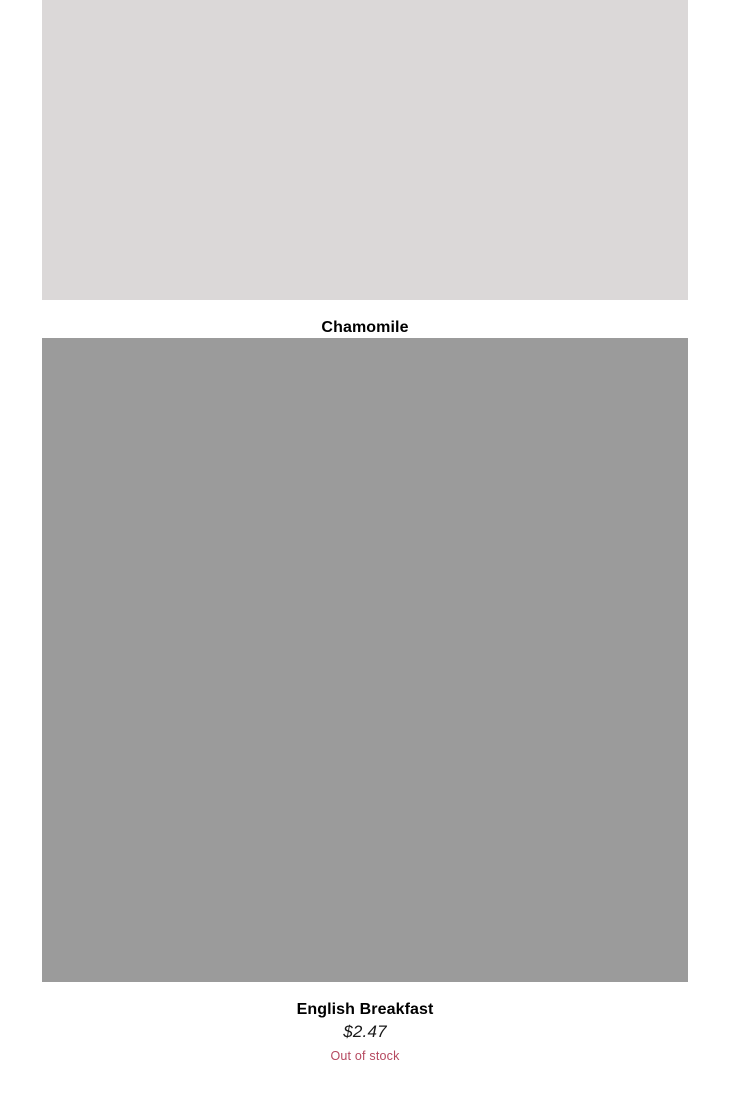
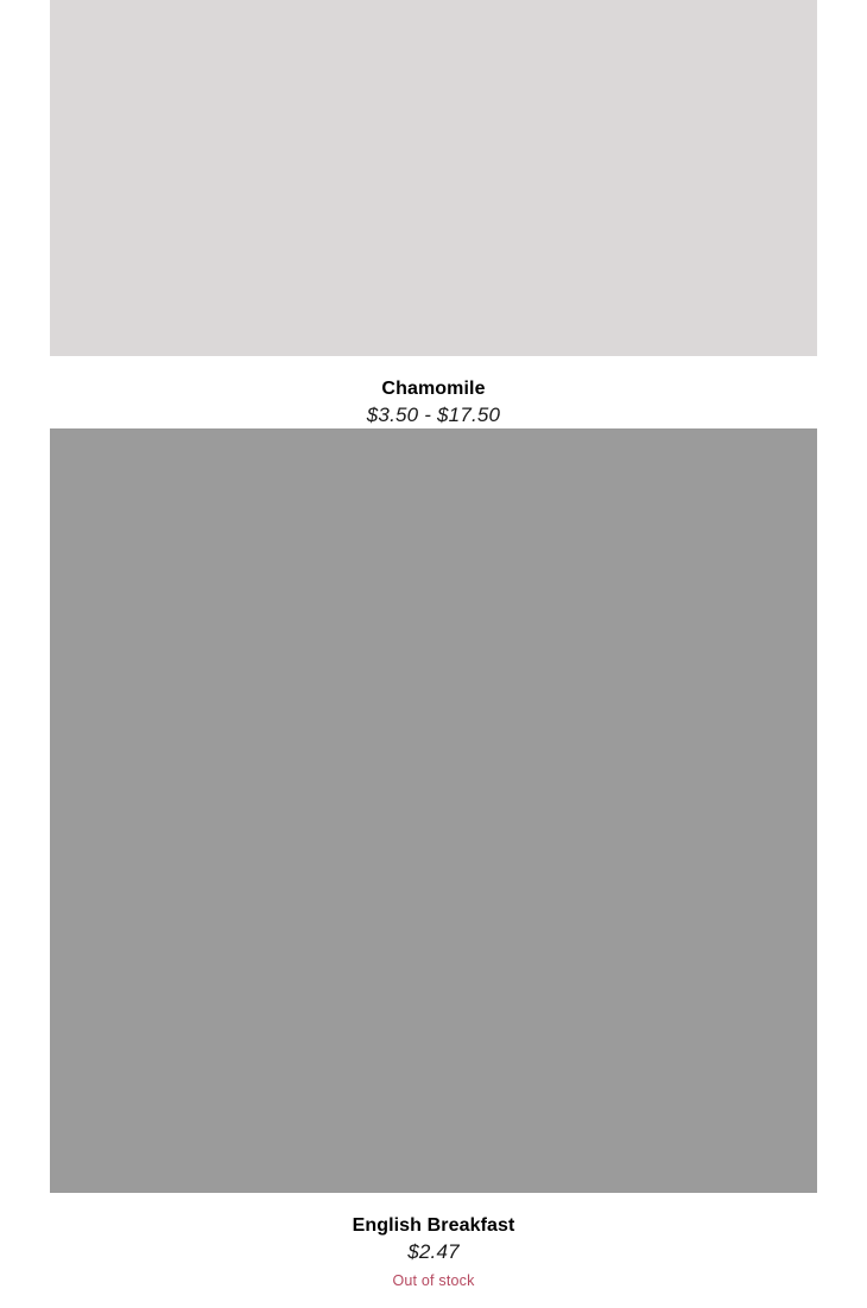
  Chamomile
+ $3.50 - $17.50
  English Breakfast
  $2.47
  Out of stock
